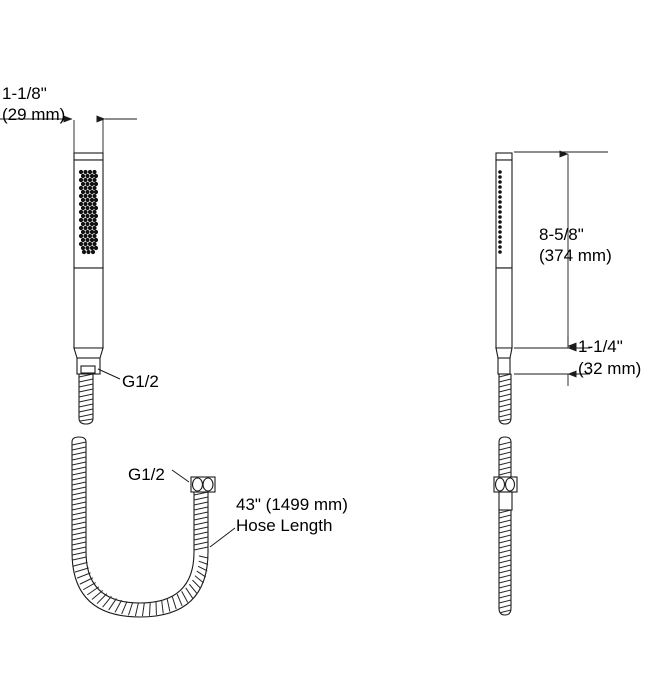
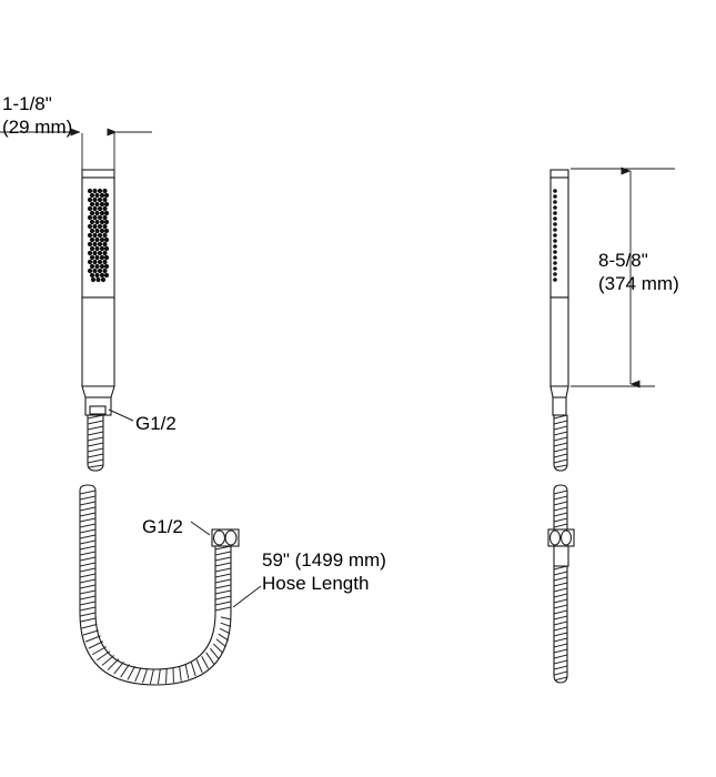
  G1/2
  G1/2
- 43" (1499 mm)
+ 59" (1499 mm)
  Hose Length
  1-1/8"
  (29 mm)
  8-5/8"
  (374 mm)
- 1-1/4"
- (32 mm)
